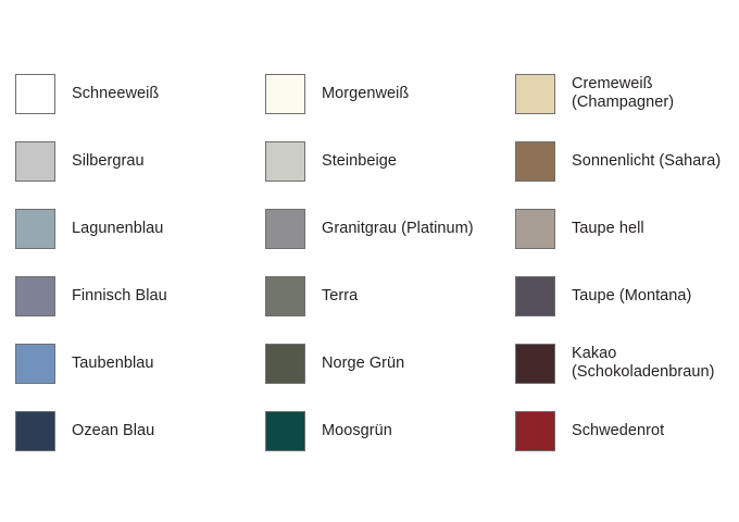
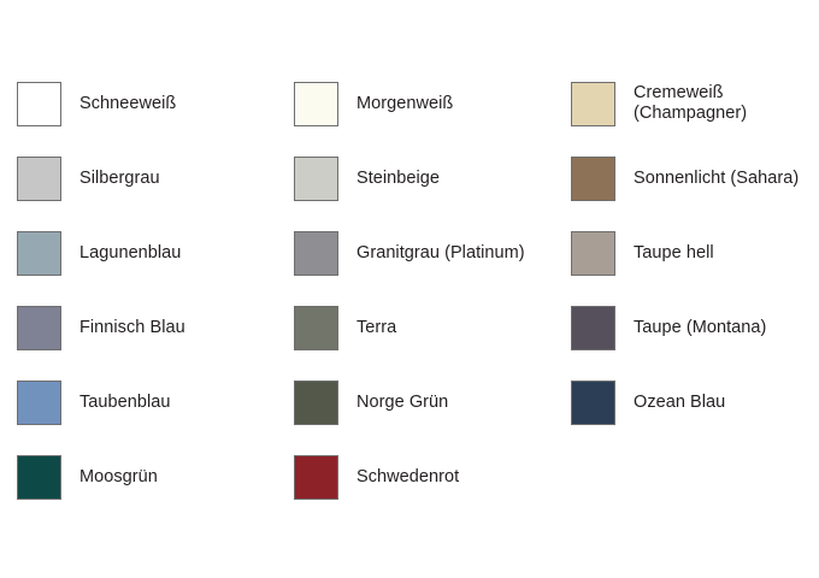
  Schneeweiß
  Morgenweiß
  Cremeweiß
  (Champagner)
  Silbergrau
  Steinbeige
  Sonnenlicht (Sahara)
  Lagunenblau
  Granitgrau (Platinum)
  Taupe hell
  Finnisch Blau
  Terra
  Taupe (Montana)
  Taubenblau
  Norge Grün
- Kakao
- (Schokoladenbraun)
  Ozean Blau
  Moosgrün
  Schwedenrot
